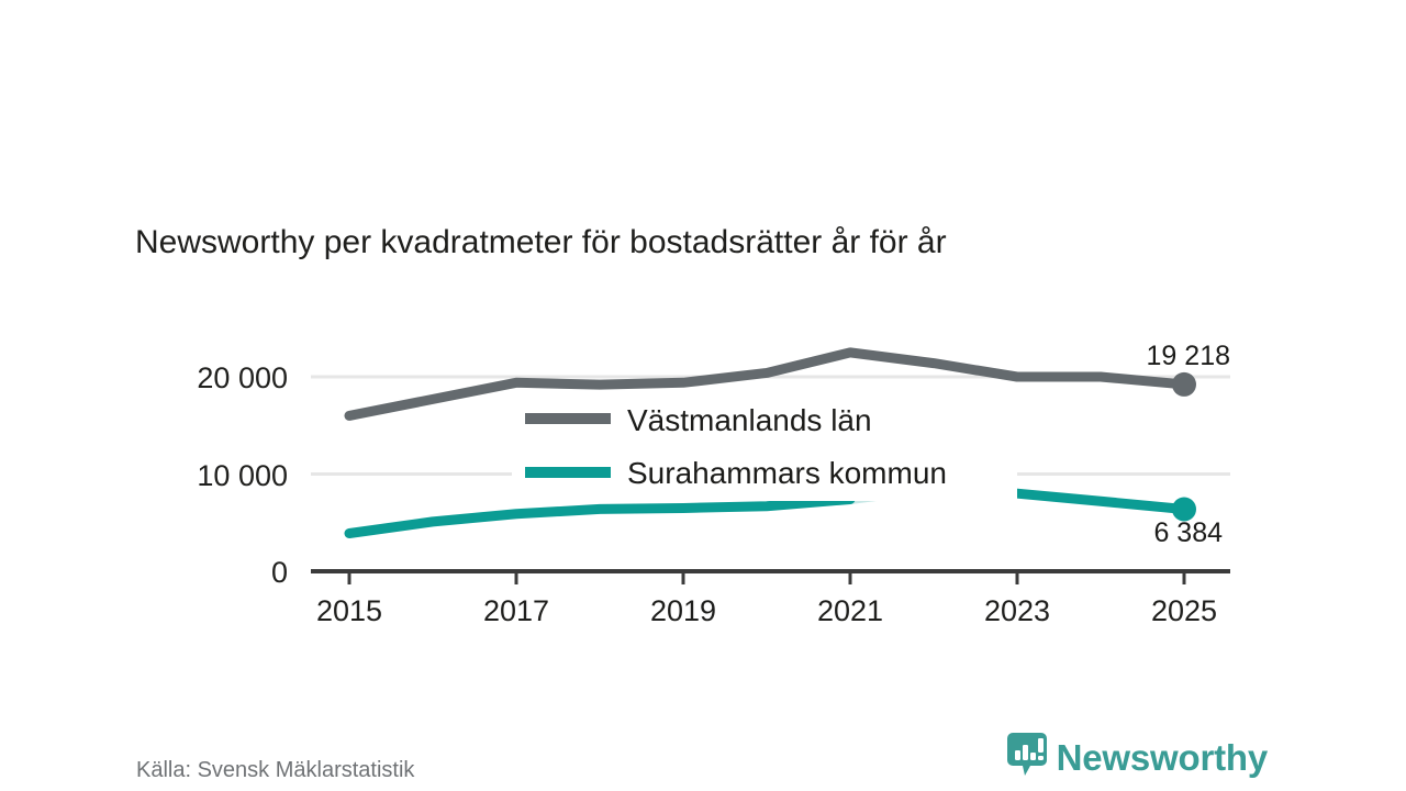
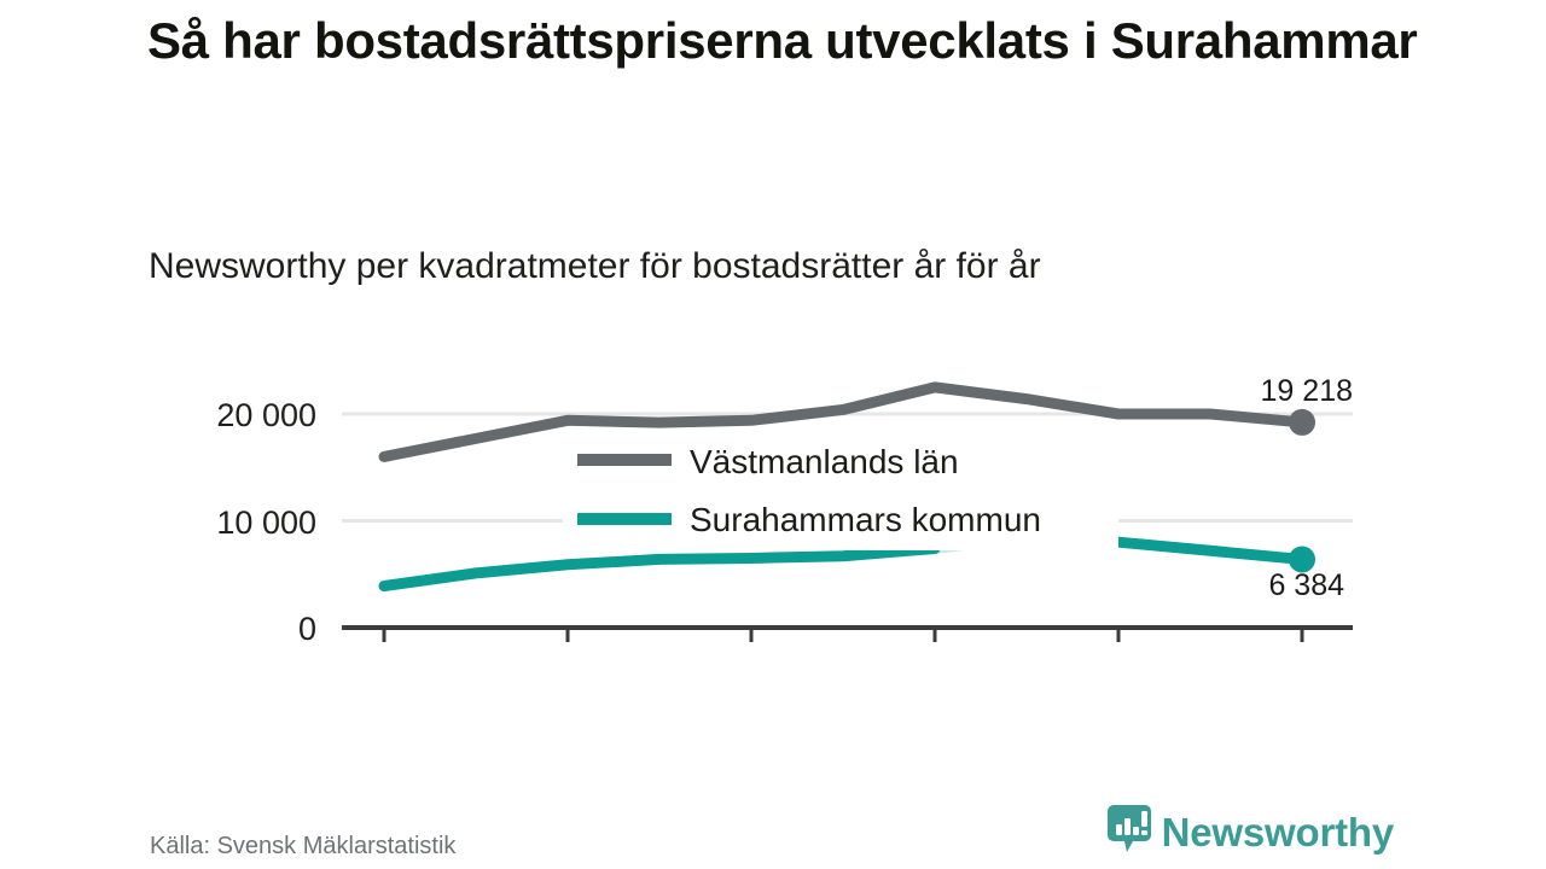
+ Så har bostadsrättspriserna utvecklats i Surahammar
  Newsworthy per kvadratmeter för bostadsrätter år för år
  20 000
  10 000
  0
- 2015
- 2017
- 2019
- 2021
- 2023
- 2025
  Västmanlands län
  Surahammars kommun
  19 218
  6 384
  Källa: Svensk Mäklarstatistik
  Newsworthy
